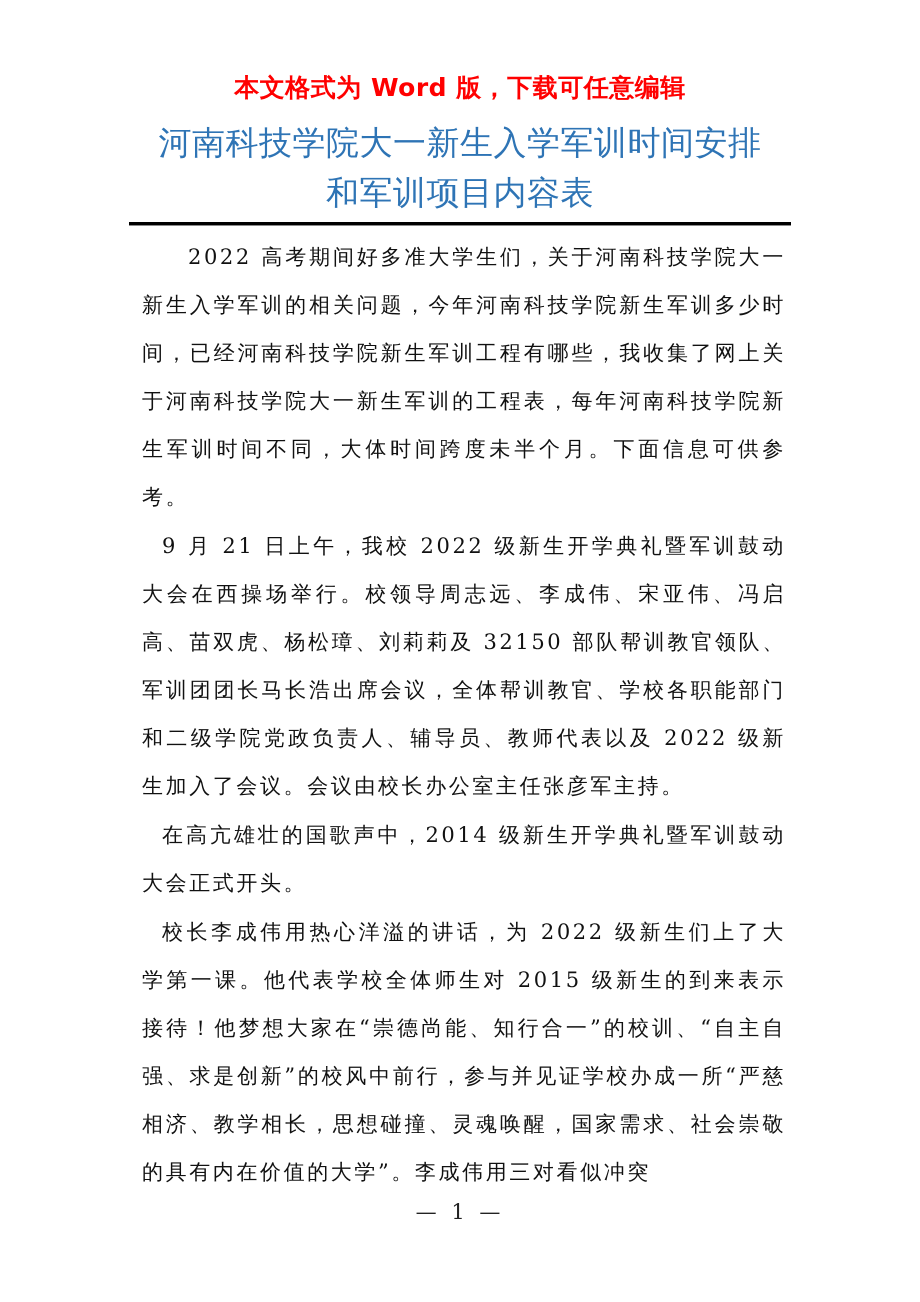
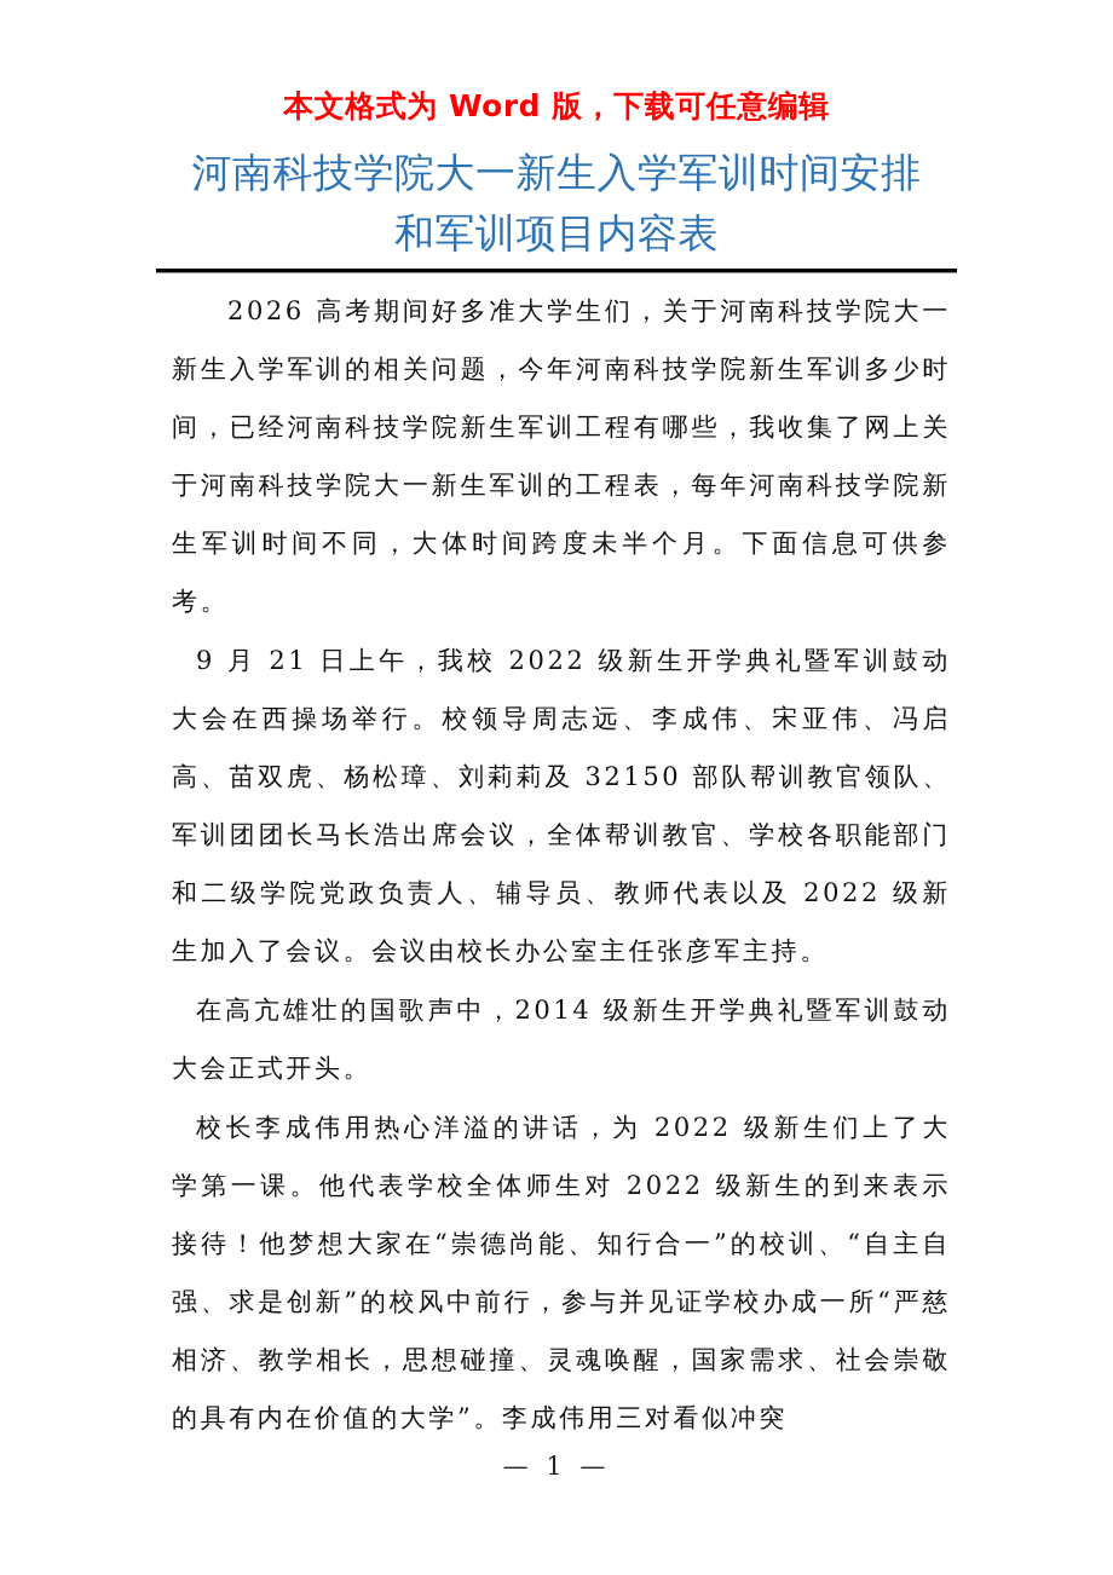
  本文格式为 Word 版，下载可任意编辑
  河南科技学院大一新生入学军训时间安排
  和军训项目内容表
- 2022 高考期间好多准大学生们，关于河南科技学院大一新生入学军训的相关问题，今年河南科技学院新生军训多少时间，已经河南科技学院新生军训工程有哪些，我收集了网上关于河南科技学院大一新生军训的工程表，每年河南科技学院新生军训时间不同，大体时间跨度未半个月。下面信息可供参考。
+ 2026 高考期间好多准大学生们，关于河南科技学院大一新生入学军训的相关问题，今年河南科技学院新生军训多少时间，已经河南科技学院新生军训工程有哪些，我收集了网上关于河南科技学院大一新生军训的工程表，每年河南科技学院新生军训时间不同，大体时间跨度未半个月。下面信息可供参考。
  9 月 21 日上午，我校 2022 级新生开学典礼暨军训鼓动大会在西操场举行。校领导周志远、李成伟、宋亚伟、冯启高、苗双虎、杨松璋、刘莉莉及 32150 部队帮训教官领队、军训团团长马长浩出席会议，全体帮训教官、学校各职能部门和二级学院党政负责人、辅导员、教师代表以及 2022 级新生加入了会议。会议由校长办公室主任张彦军主持。
  在高亢雄壮的国歌声中，2014 级新生开学典礼暨军训鼓动大会正式开头。
- 校长李成伟用热心洋溢的讲话，为 2022 级新生们上了大学第一课。他代表学校全体师生对 2015 级新生的到来表示接待！他梦想大家在“崇德尚能、知行合一”的校训、“自主自强、求是创新”的校风中前行，参与并见证学校办成一所“严慈相济、教学相长，思想碰撞、灵魂唤醒，国家需求、社会崇敬的具有内在价值的大学”。李成伟用三对看似冲突
+ 校长李成伟用热心洋溢的讲话，为 2022 级新生们上了大学第一课。他代表学校全体师生对 2022 级新生的到来表示接待！他梦想大家在“崇德尚能、知行合一”的校训、“自主自强、求是创新”的校风中前行，参与并见证学校办成一所“严慈相济、教学相长，思想碰撞、灵魂唤醒，国家需求、社会崇敬的具有内在价值的大学”。李成伟用三对看似冲突
  — 1 —
